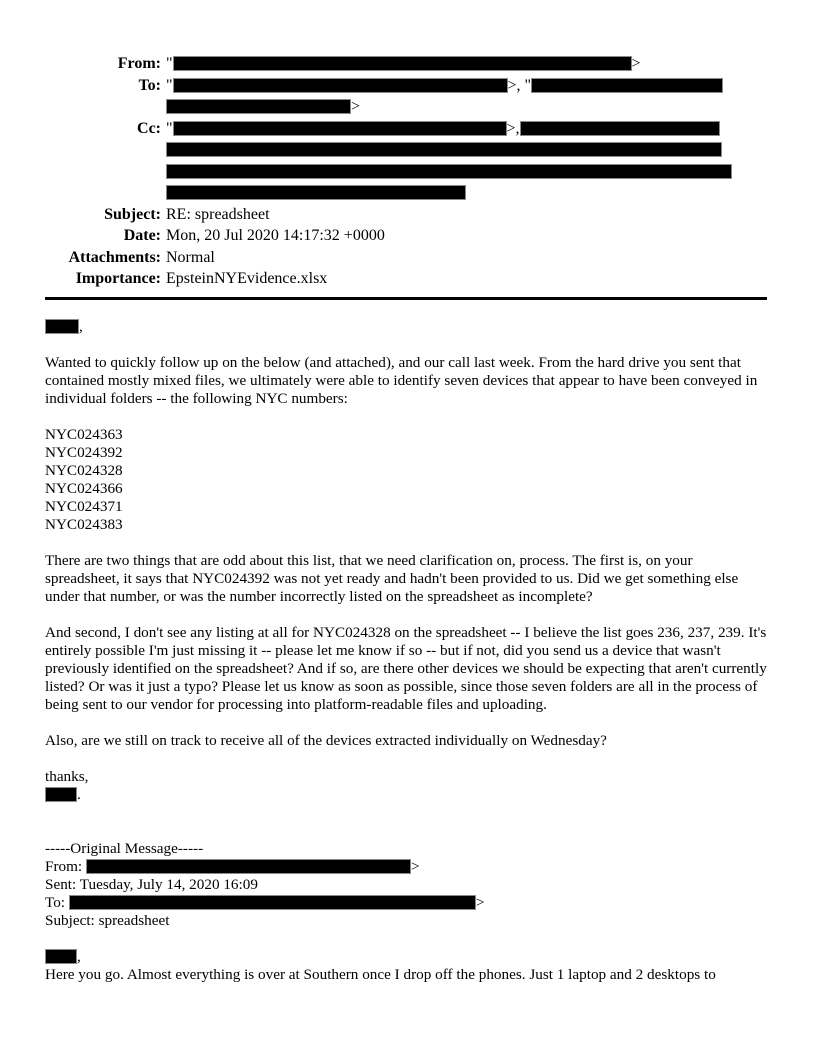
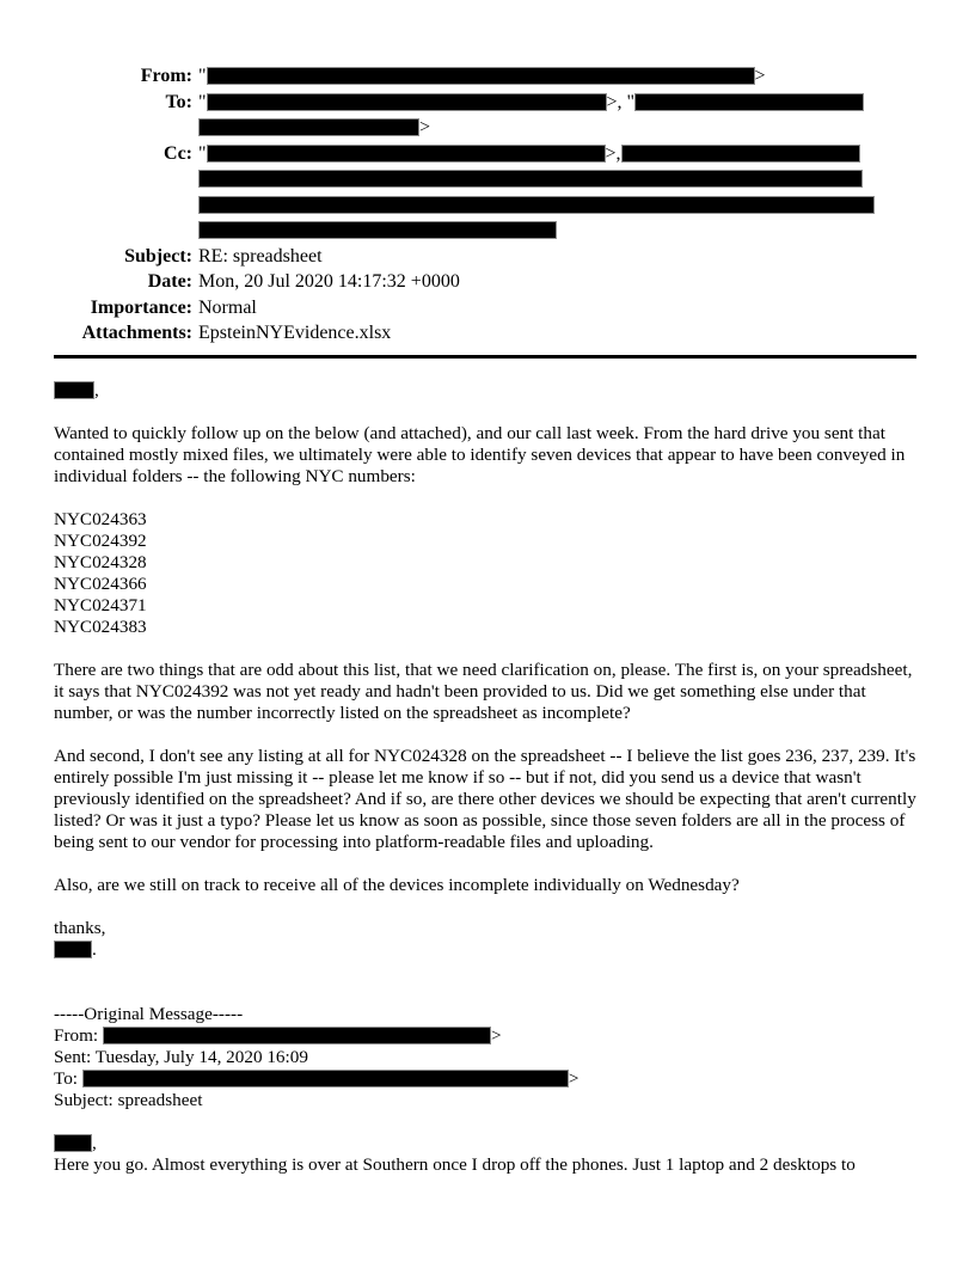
  From:
  " >
  To:
  " >, "
  >
  Cc:
  " >,
  Subject:
  RE: spreadsheet
  Date:
  Mon, 20 Jul 2020 14:17:32 +0000
- Attachments:
+ Importance:
  Normal
- Importance:
+ Attachments:
  EpsteinNYEvidence.xlsx
  ,
  Wanted to quickly follow up on the below (and attached), and our call last week. From the hard drive you sent that contained mostly mixed files, we ultimately were able to identify seven devices that appear to have been conveyed in individual folders -- the following NYC numbers:
  NYC024363
  NYC024392
  NYC024328
  NYC024366
  NYC024371
  NYC024383
- There are two things that are odd about this list, that we need clarification on, process. The first is, on your spreadsheet, it says that NYC024392 was not yet ready and hadn't been provided to us. Did we get something else under that number, or was the number incorrectly listed on the spreadsheet as incomplete?
+ There are two things that are odd about this list, that we need clarification on, please. The first is, on your spreadsheet, it says that NYC024392 was not yet ready and hadn't been provided to us. Did we get something else under that number, or was the number incorrectly listed on the spreadsheet as incomplete?
  And second, I don't see any listing at all for NYC024328 on the spreadsheet -- I believe the list goes 236, 237, 239. It's entirely possible I'm just missing it -- please let me know if so -- but if not, did you send us a device that wasn't previously identified on the spreadsheet? And if so, are there other devices we should be expecting that aren't currently listed? Or was it just a typo? Please let us know as soon as possible, since those seven folders are all in the process of being sent to our vendor for processing into platform-readable files and uploading.
- Also, are we still on track to receive all of the devices extracted individually on Wednesday?
+ Also, are we still on track to receive all of the devices incomplete individually on Wednesday?
  thanks,
  .
  -----Original Message-----
  From: >
  Sent: Tuesday, July 14, 2020 16:09
  To: >
  Subject: spreadsheet
  ,
  Here you go. Almost everything is over at Southern once I drop off the phones. Just 1 laptop and 2 desktops to
